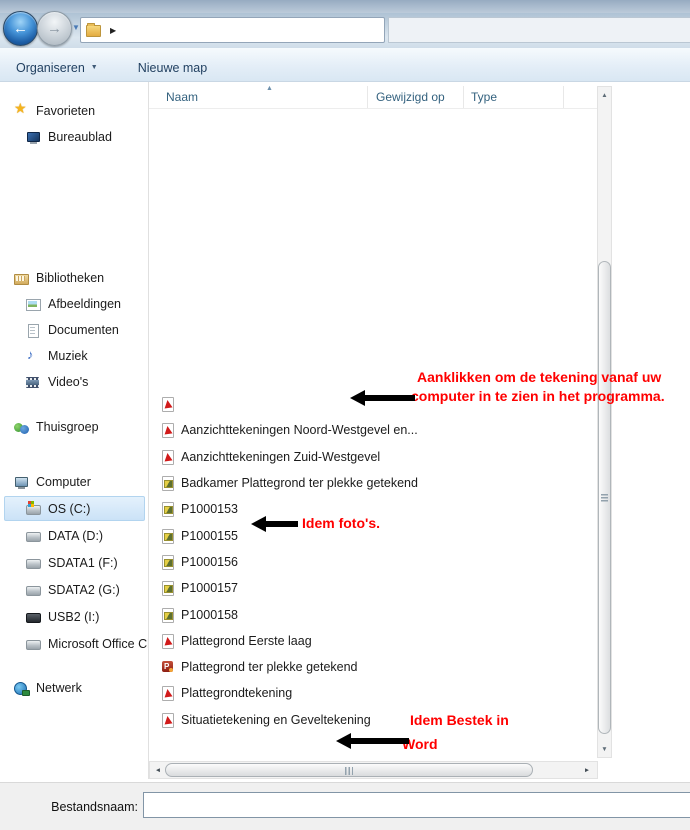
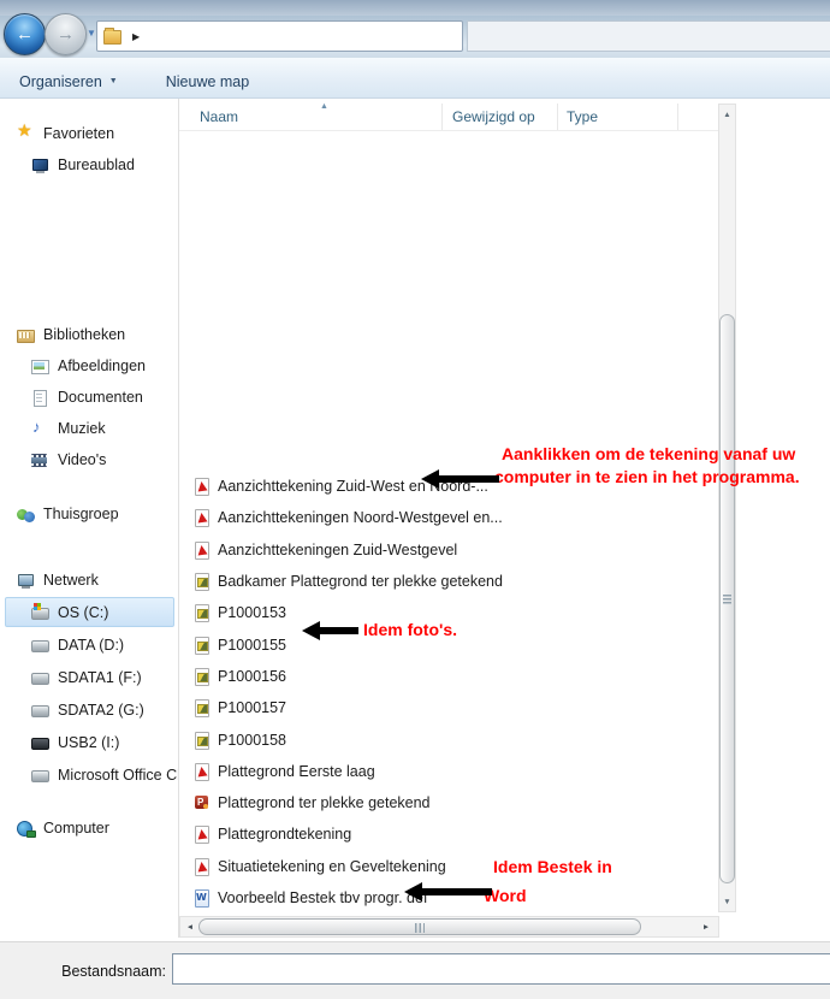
  ←
  →
  ▼
  ▶
  Organiseren
  Nieuwe map
  Favorieten
  Bureaublad
  Bibliotheken
  Afbeeldingen
  Documenten
  Muziek
  Video's
  Thuisgroep
- Computer
+ Netwerk
  OS (C:)
  DATA (D:)
  SDATA1 (F:)
  SDATA2 (G:)
  USB2 (I:)
  Microsoft Office C
- Netwerk
+ Computer
  Naam
  Gewijzigd op
  Type
+ Aanzichttekening Zuid-West en Noord-...
  Aanzichttekeningen Noord-Westgevel en...
  Aanzichttekeningen Zuid-Westgevel
  Badkamer Plattegrond ter plekke getekend
  P1000153
  P1000155
  P1000156
  P1000157
  P1000158
  Plattegrond Eerste laag
  Plattegrond ter plekke getekend
  Plattegrondtekening
  Situatietekening en Geveltekening
+ Voorbeeld Bestek tbv progr. def
  Aanklikken om de tekening vanaf uw
  omputer in te zien in het programma.
  Idem foto's.
  Idem Bestek in
  Word
  Bestandsnaam:
